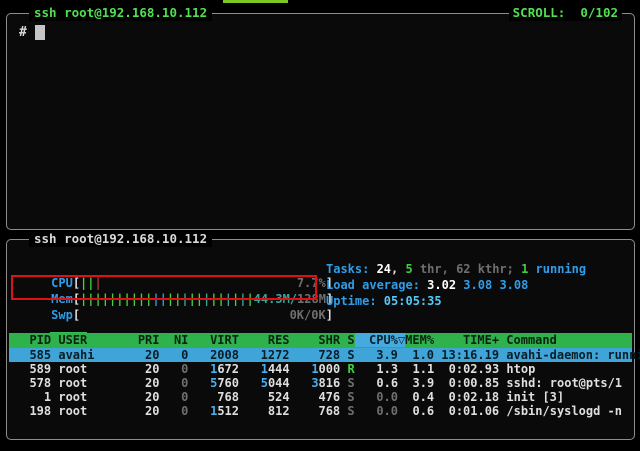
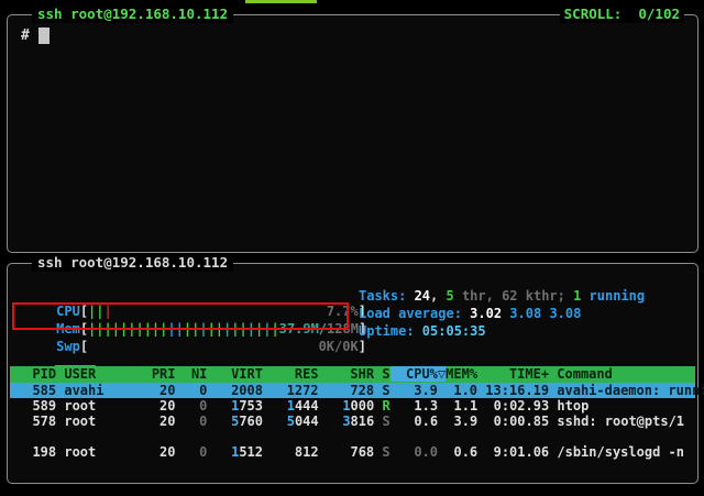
  ssh root@192.168.10.112
  SCROLL: 0/102
  #
  ssh root@192.168.10.112
  CPU[||| 7.7%]
  Tasks: 24, 5 thr, 62 kthr; 1 running
- Mem[||||||||||||||||||||||||44.3M/128M]
+ Mem[||||||||||||||||||||||||37.9M/128M]
  Load average: 3.02 3.08 3.08
  Swp[ 0K/0K]
  Uptime: 05:05:35
  PID USER PRI NI VIRT RES SHR S CPU%▽MEM% TIME+ Command
  585 avahi 20 0 2008 1272 728 S 3.9 1.0 13:16.19 avahi-daemon: runn
- 589 root 20 0 1672 1444 1000 R 1.3 1.1 0:02.93 htop
+ 589 root 20 0 1753 1444 1000 R 1.3 1.1 0:02.93 htop
  578 root 20 0 5760 5044 3816 S 0.6 3.9 0:00.85 sshd: root@pts/1
- 1 root 20 0 768 524 476 S 0.0 0.4 0:02.18 init [3]
- 198 root 20 0 1512 812 768 S 0.0 0.6 0:01.06 /sbin/syslogd -n
+ 198 root 20 0 1512 812 768 S 0.0 0.6 9:01.06 /sbin/syslogd -n
